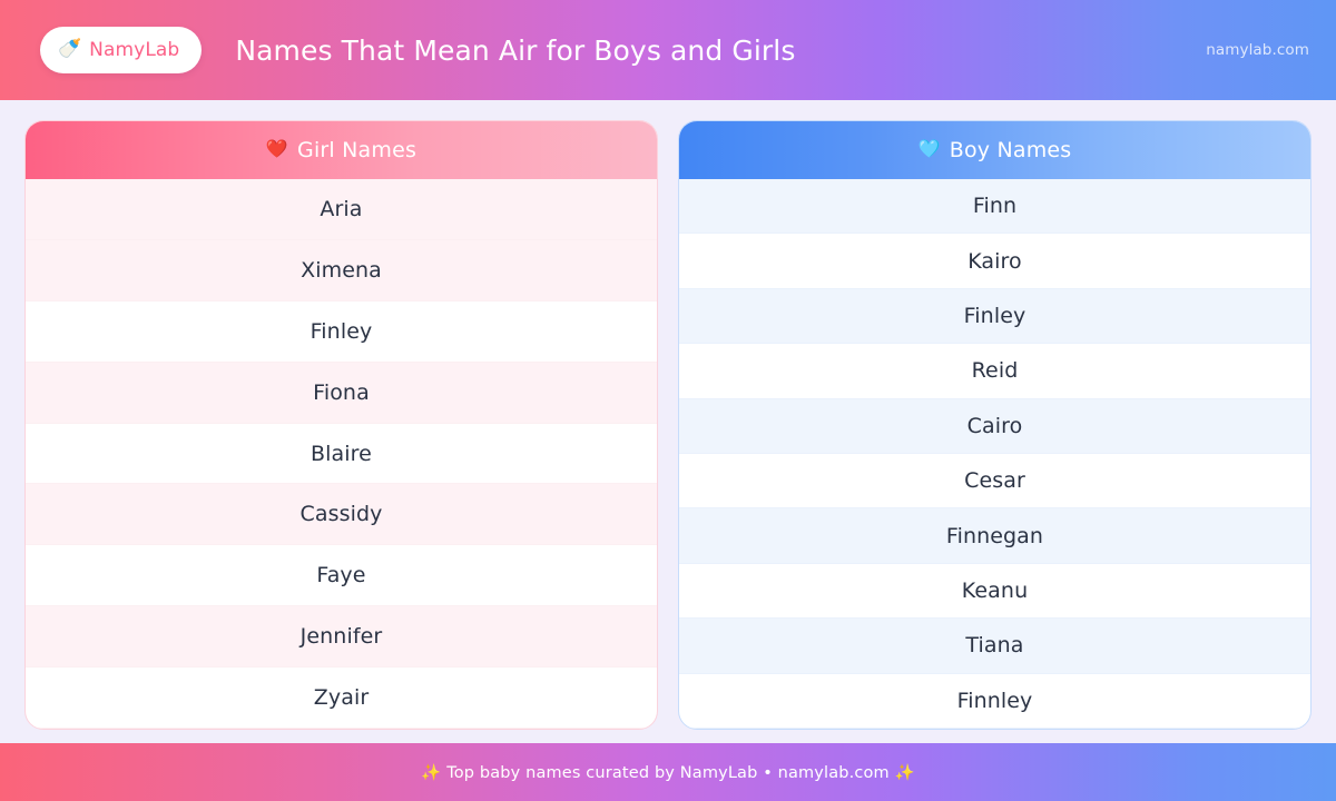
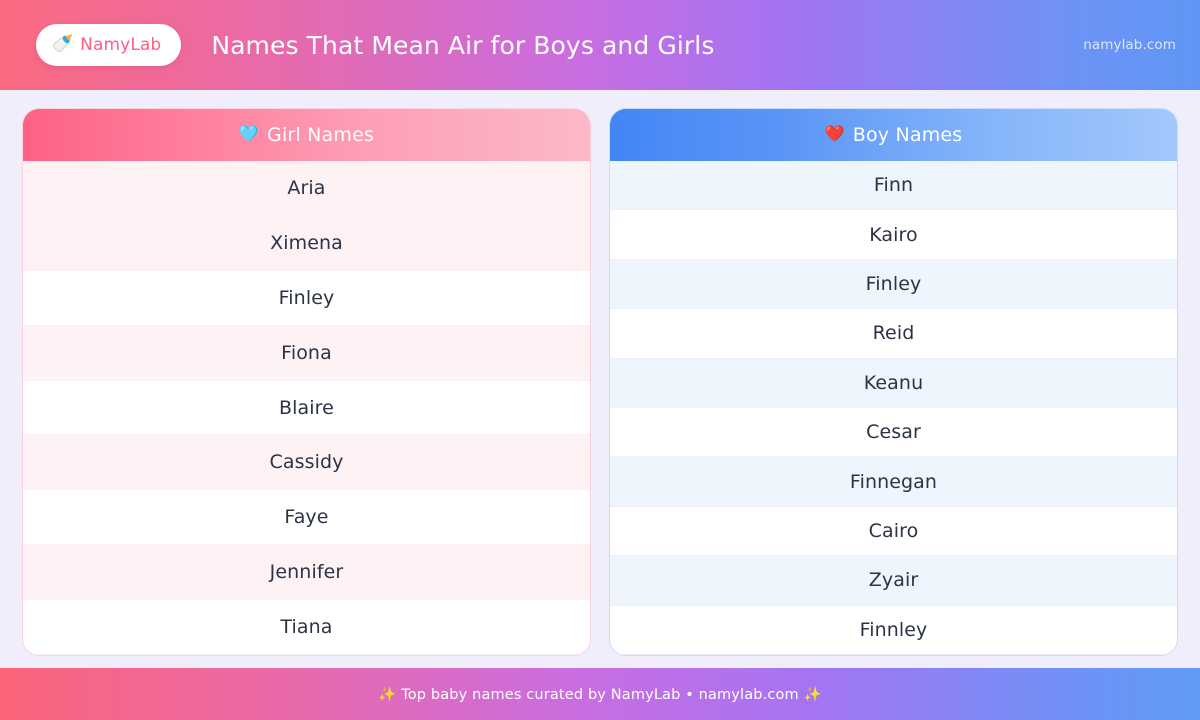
  🍼
  NamyLab
  Names That Mean Air for Boys and Girls
  namylab.com
- ❤️
+ 🩵
  Girl Names
  Aria
  Ximena
  Finley
  Fiona
  Blaire
  Cassidy
  Faye
  Jennifer
- Zyair
+ Tiana
- 🩵
+ ❤️
  Boy Names
  Finn
  Kairo
  Finley
  Reid
- Cairo
+ Keanu
  Cesar
  Finnegan
- Keanu
+ Cairo
- Tiana
+ Zyair
  Finnley
  ✨ Top baby names curated by NamyLab • namylab.com ✨
